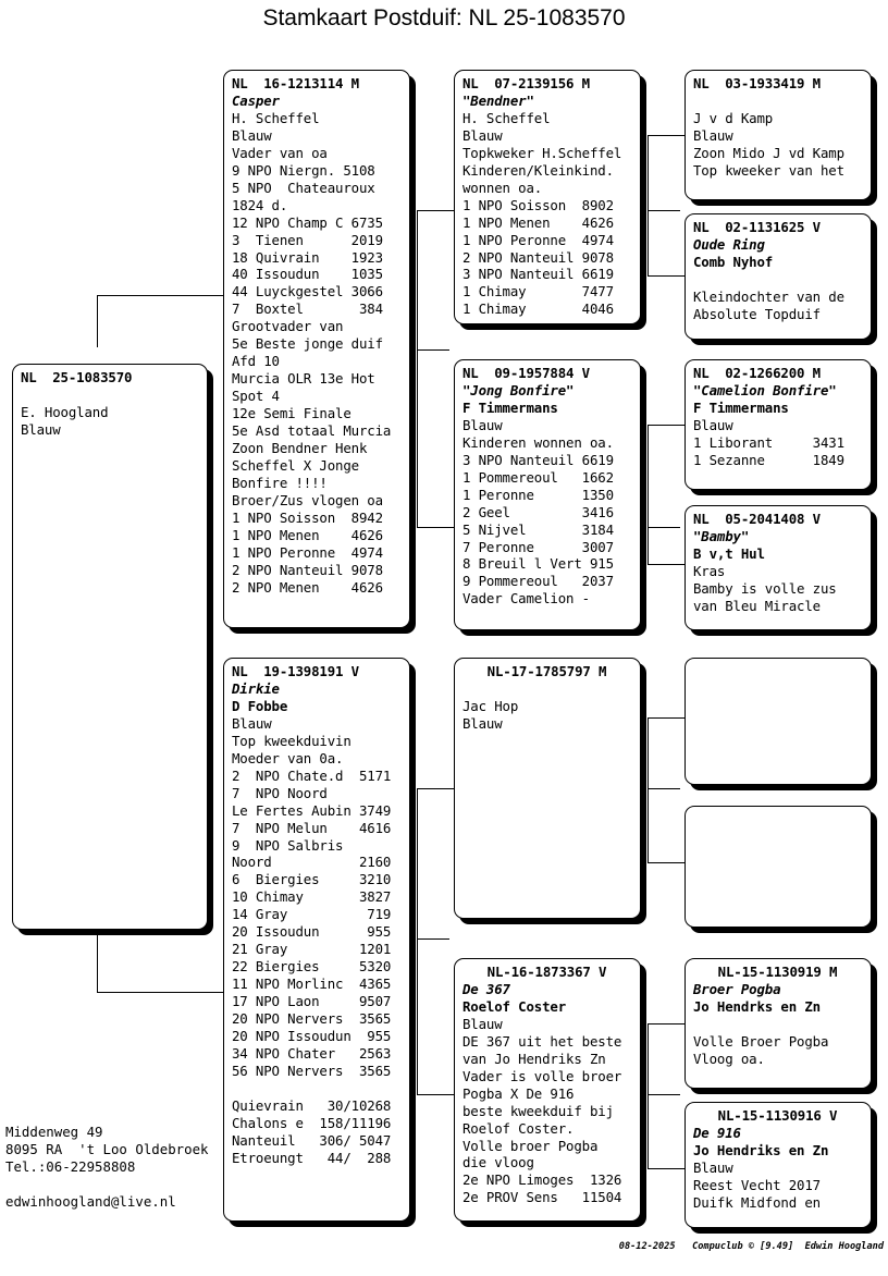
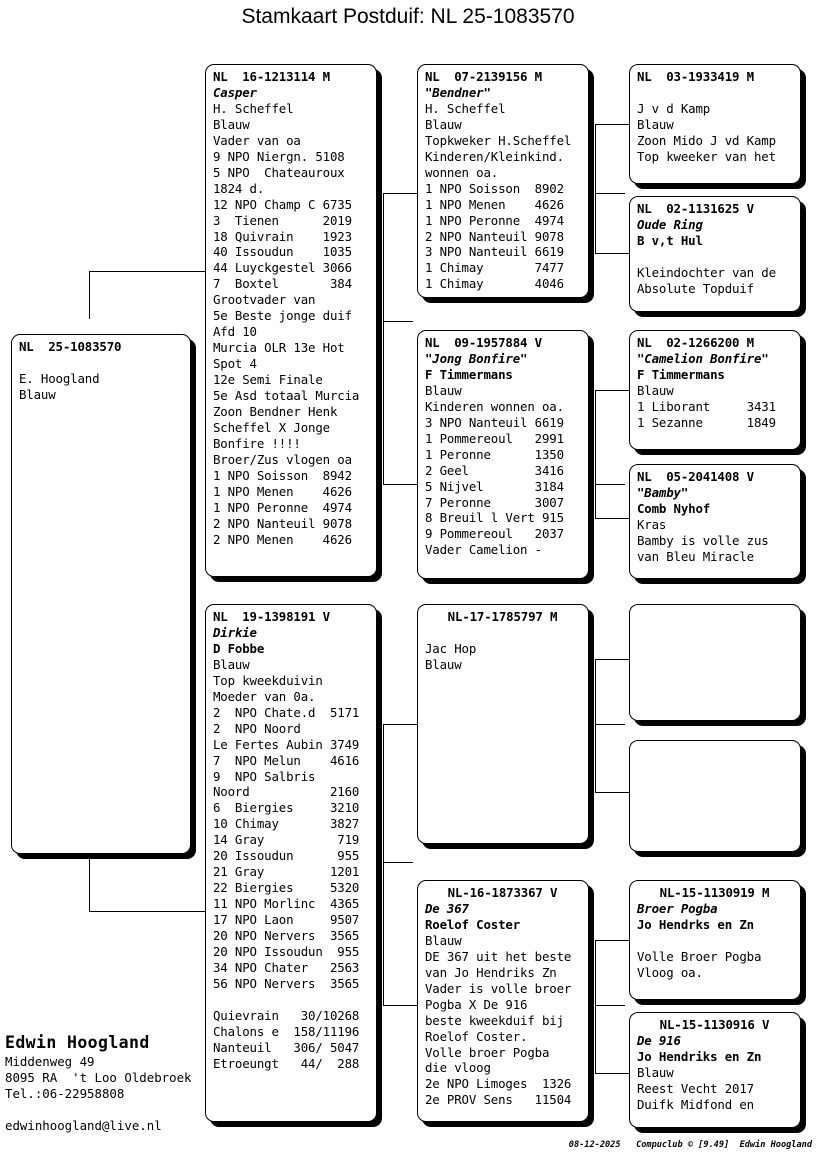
  Stamkaart Postduif: NL 25-1083570
  NL 25-1083570
  E. Hoogland
  Blauw
  NL 16-1213114 M
  Casper
  H. Scheffel
  Blauw
  Vader van oa
  9 NPO Niergn. 5108
  5 NPO Chateauroux
  1824 d.
  12 NPO Champ C 6735
  3 Tienen 2019
  18 Quivrain 1923
  40 Issoudun 1035
  44 Luyckgestel 3066
  7 Boxtel 384
  Grootvader van
  5e Beste jonge duif
  Afd 10
  Murcia OLR 13e Hot
  Spot 4
  12e Semi Finale
  5e Asd totaal Murcia
  Zoon Bendner Henk
  Scheffel X Jonge
  Bonfire !!!!
  Broer/Zus vlogen oa
  1 NPO Soisson 8942
  1 NPO Menen 4626
  1 NPO Peronne 4974
  2 NPO Nanteuil 9078
  2 NPO Menen 4626
  NL 19-1398191 V
  Dirkie
  D Fobbe
  Blauw
  Top kweekduivin
  Moeder van 0a.
  2 NPO Chate.d 5171
- 7 NPO Noord
+ 2 NPO Noord
  Le Fertes Aubin 3749
  7 NPO Melun 4616
  9 NPO Salbris
  Noord 2160
  6 Biergies 3210
  10 Chimay 3827
  14 Gray 719
  20 Issoudun 955
  21 Gray 1201
  22 Biergies 5320
  11 NPO Morlinc 4365
  17 NPO Laon 9507
  20 NPO Nervers 3565
  20 NPO Issoudun 955
  34 NPO Chater 2563
  56 NPO Nervers 3565
  Quievrain 30/10268
  Chalons e 158/11196
  Nanteuil 306/ 5047
  Etroeungt 44/ 288
  NL 07-2139156 M
  "Bendner"
  H. Scheffel
  Blauw
  Topkweker H.Scheffel
  Kinderen/Kleinkind.
  wonnen oa.
  1 NPO Soisson 8902
  1 NPO Menen 4626
  1 NPO Peronne 4974
  2 NPO Nanteuil 9078
  3 NPO Nanteuil 6619
  1 Chimay 7477
  1 Chimay 4046
  NL 09-1957884 V
  "Jong Bonfire"
  F Timmermans
  Blauw
  Kinderen wonnen oa.
  3 NPO Nanteuil 6619
- 1 Pommereoul 1662
+ 1 Pommereoul 2991
  1 Peronne 1350
  2 Geel 3416
  5 Nijvel 3184
  7 Peronne 3007
  8 Breuil l Vert 915
  9 Pommereoul 2037
  Vader Camelion -
  NL-17-1785797 M
  Jac Hop
  Blauw
  NL-16-1873367 V
  De 367
  Roelof Coster
  Blauw
  DE 367 uit het beste
  van Jo Hendriks Zn
  Vader is volle broer
  Pogba X De 916
  beste kweekduif bij
  Roelof Coster.
  Volle broer Pogba
  die vloog
  2e NPO Limoges 1326
  2e PROV Sens 11504
  NL 03-1933419 M
  J v d Kamp
  Blauw
  Zoon Mido J vd Kamp
  Top kweeker van het
  NL 02-1131625 V
  Oude Ring
- Comb Nyhof
+ B v,t Hul
  Kleindochter van de
  Absolute Topduif
  NL 02-1266200 M
  "Camelion Bonfire"
  F Timmermans
  Blauw
  1 Liborant 3431
  1 Sezanne 1849
  NL 05-2041408 V
  "Bamby"
- B v,t Hul
+ Comb Nyhof
  Kras
  Bamby is volle zus
  van Bleu Miracle
  NL-15-1130919 M
  Broer Pogba
  Jo Hendrks en Zn
  Volle Broer Pogba
  Vloog oa.
  NL-15-1130916 V
  De 916
  Jo Hendriks en Zn
  Blauw
  Reest Vecht 2017
  Duifk Midfond en
+ Edwin Hoogland
  Middenweg 49
  8095 RA 't Loo Oldebroek
  Tel.:06-22958808
  edwinhoogland@live.nl
  08-12-2025 Compuclub © [9.49] Edwin Hoogland
